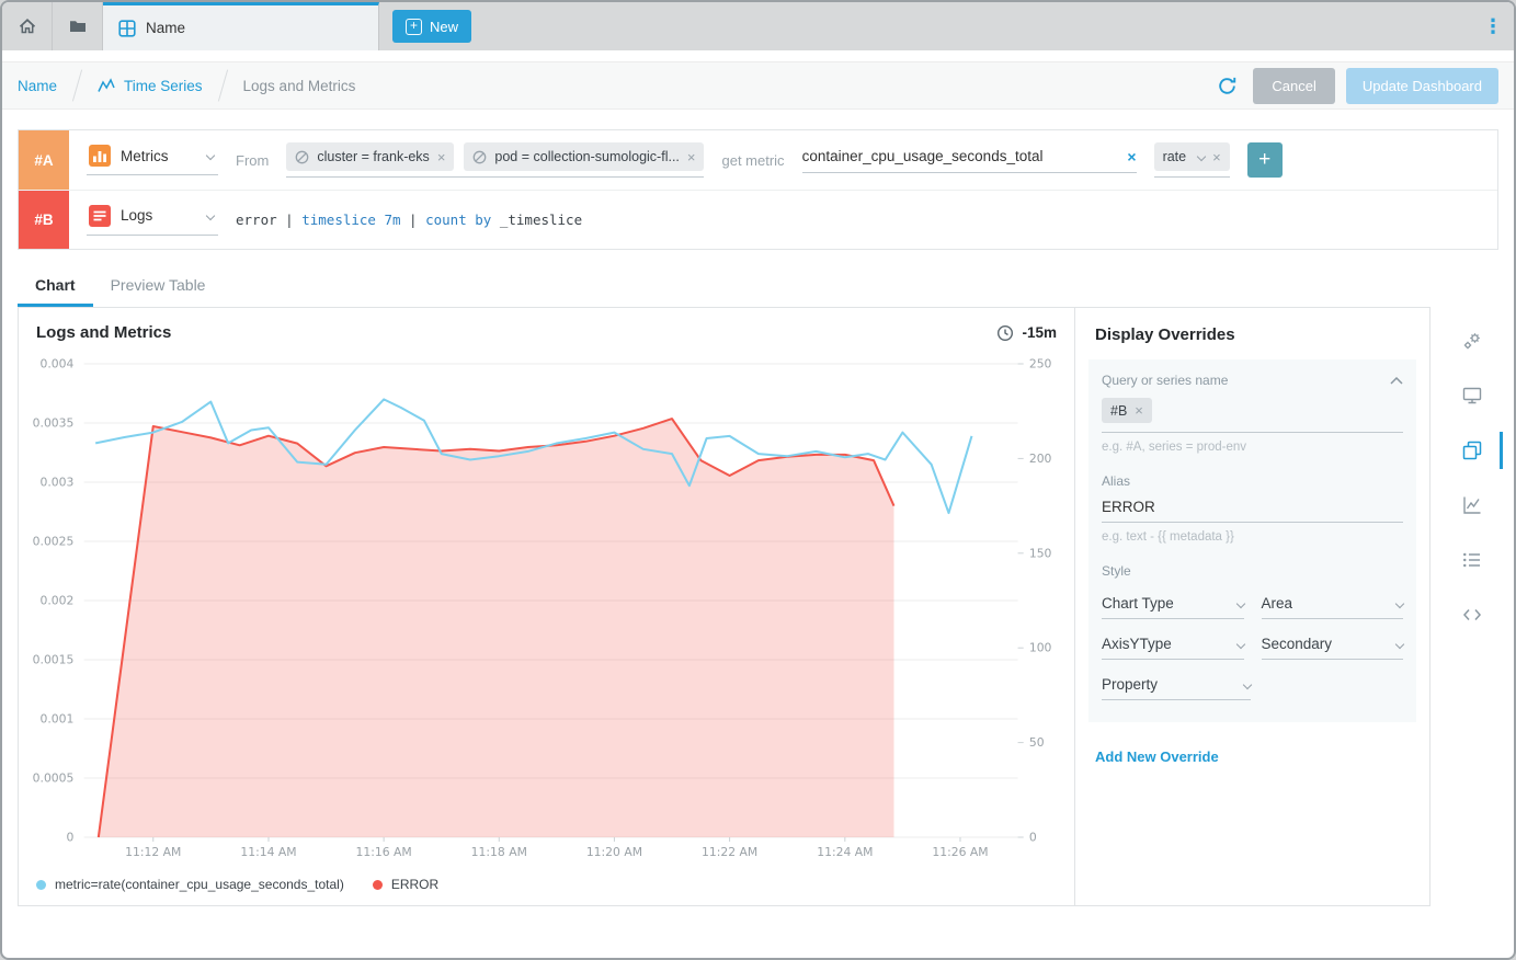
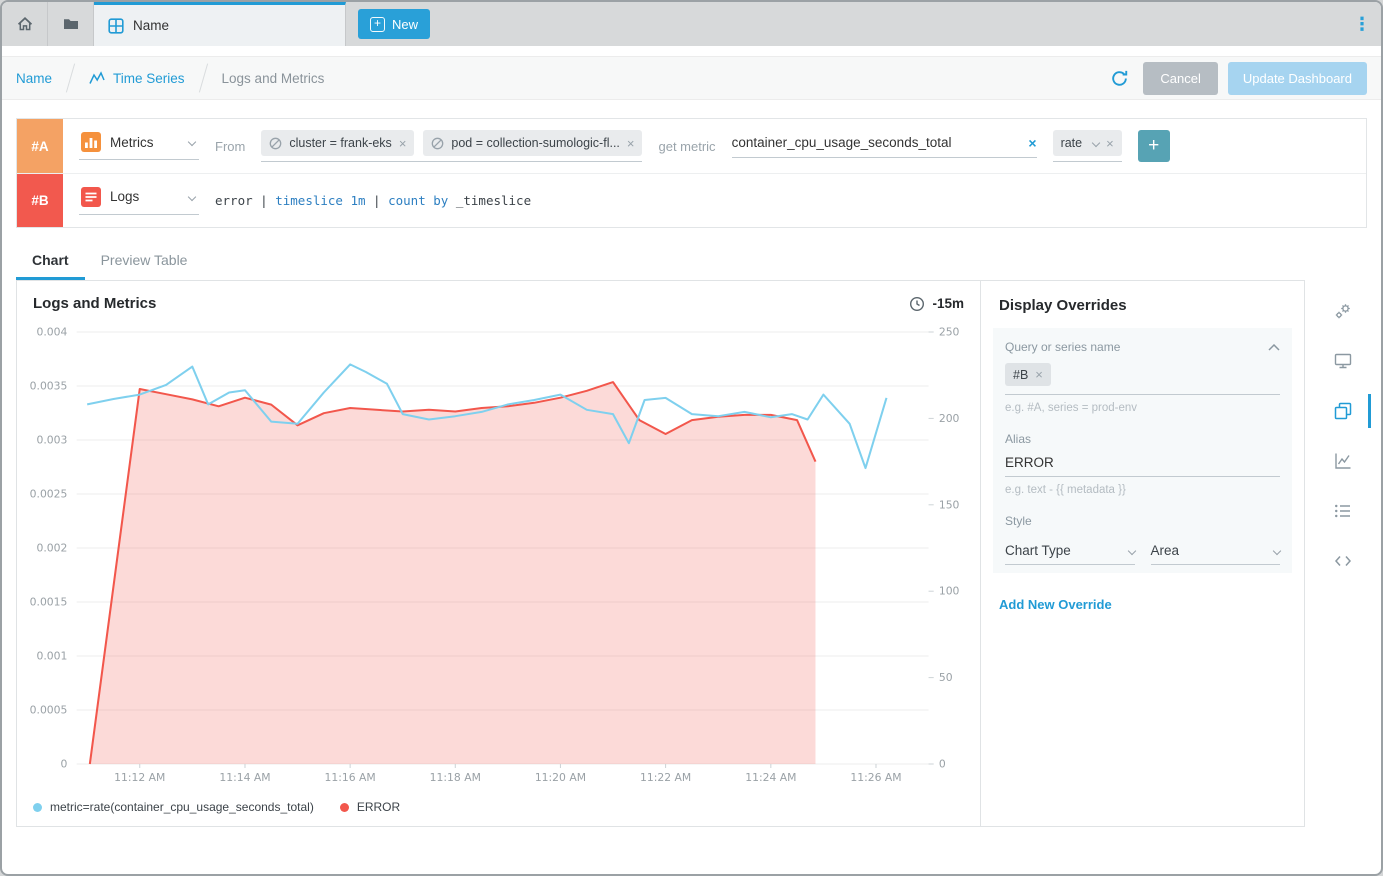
  Name
  +
  New
  ⋮
  Name
  Time Series
  Logs and Metrics
  Cancel
  Update Dashboard
  #A
  Metrics
  From
  cluster = frank-eks
  ×
  pod = collection-sumologic-fl...
  ×
  get metric
  container_cpu_usage_seconds_total
  ×
  rate
  ×
  +
  #B
  Logs
- error | timeslice 7m | count by _timeslice
+ error | timeslice 1m | count by _timeslice
  Chart
  Preview Table
  Logs and Metrics
  -15m
  0
  0.0005
  0.001
  0.0015
  0.002
  0.0025
  0.003
  0.0035
  0.004
  0
  50
  100
  150
  200
  250
  11:12 AM
  11:14 AM
  11:16 AM
  11:18 AM
  11:20 AM
  11:22 AM
  11:24 AM
  11:26 AM
  metric=rate(container_cpu_usage_seconds_total)
  ERROR
  Display Overrides
  Query or series name
  #B
  ×
  e.g. #A, series = prod-env
  Alias
  ERROR
  e.g. text - {{ metadata }}
  Style
  Chart Type
  Area
- AxisYType
- Secondary
- Property
  Add New Override
